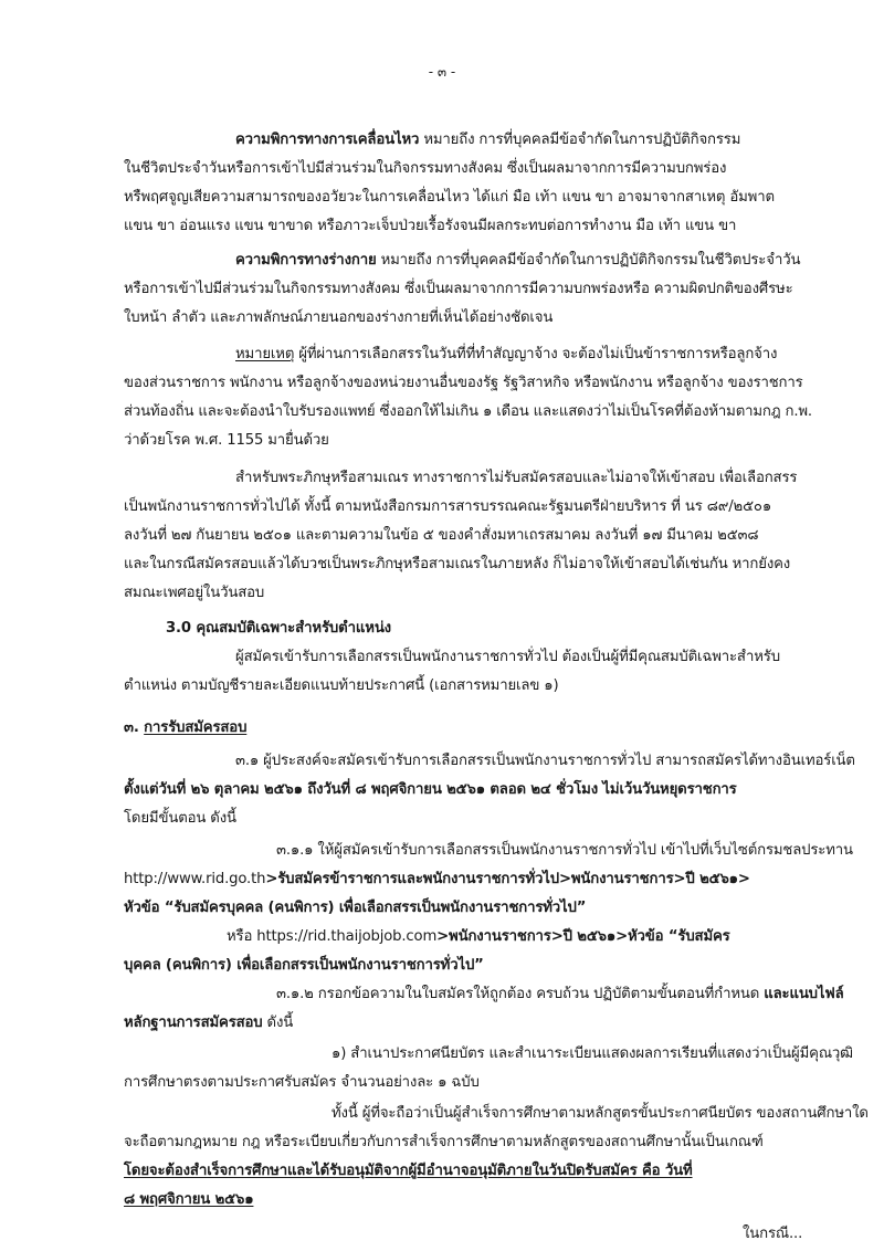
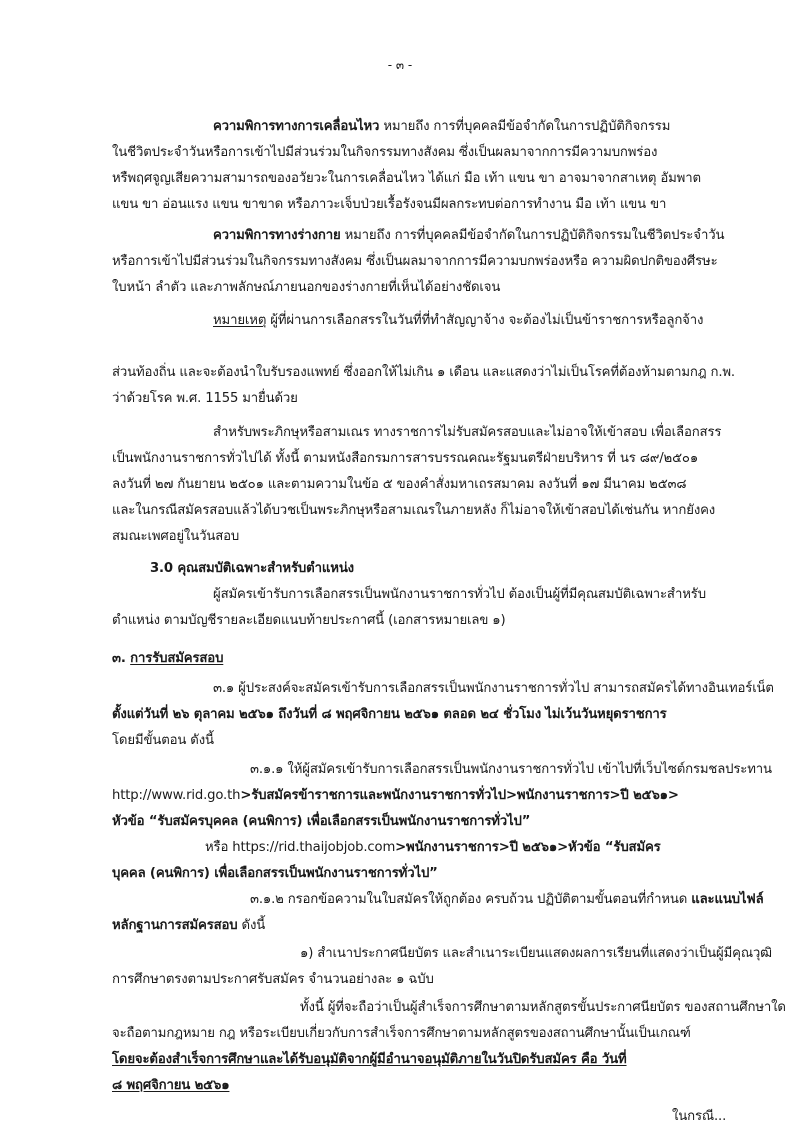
  - ๓ -
  ความพิการทางการเคลื่อนไหว หมายถึง การที่บุคคลมีข้อจำกัดในการปฏิบัติกิจกรรม
  ในชีวิตประจำวันหรือการเข้าไปมีส่วนร่วมในกิจกรรมทางสังคม ซึ่งเป็นผลมาจากการมีความบกพร่อง
  หรืพฤศจูญเสียความสามารถของอวัยวะในการเคลื่อนไหว ได้แก่ มือ เท้า แขน ขา อาจมาจากสาเหตุ อัมพาต
  แขน ขา อ่อนแรง แขน ขาขาด หรือภาวะเจ็บป่วยเรื้อรังจนมีผลกระทบต่อการทำงาน มือ เท้า แขน ขา
  ความพิการทางร่างกาย หมายถึง การที่บุคคลมีข้อจำกัดในการปฏิบัติกิจกรรมในชีวิตประจำวัน
  หรือการเข้าไปมีส่วนร่วมในกิจกรรมทางสังคม ซึ่งเป็นผลมาจากการมีความบกพร่องหรือ ความผิดปกติของศีรษะ
  ใบหน้า ลำตัว และภาพลักษณ์ภายนอกของร่างกายที่เห็นได้อย่างชัดเจน
  หมายเหตุ ผู้ที่ผ่านการเลือกสรรในวันที่ที่ทำสัญญาจ้าง จะต้องไม่เป็นข้าราชการหรือลูกจ้าง
- ของส่วนราชการ พนักงาน หรือลูกจ้างของหน่วยงานอื่นของรัฐ รัฐวิสาหกิจ หรือพนักงาน หรือลูกจ้าง ของราชการ
  ส่วนท้องถิ่น และจะต้องนำใบรับรองแพทย์ ซึ่งออกให้ไม่เกิน ๑ เดือน และแสดงว่าไม่เป็นโรคที่ต้องห้ามตามกฎ ก.พ.
  ว่าด้วยโรค พ.ศ. 1155 มายื่นด้วย
  สำหรับพระภิกษุหรือสามเณร ทางราชการไม่รับสมัครสอบและไม่อาจให้เข้าสอบ เพื่อเลือกสรร
  เป็นพนักงานราชการทั่วไปได้ ทั้งนี้ ตามหนังสือกรมการสารบรรณคณะรัฐมนตรีฝ่ายบริหาร ที่ นร ๘๙/๒๕๐๑
  ลงวันที่ ๒๗ กันยายน ๒๕๐๑ และตามความในข้อ ๕ ของคำสั่งมหาเถรสมาคม ลงวันที่ ๑๗ มีนาคม ๒๕๓๘
  และในกรณีสมัครสอบแล้วได้บวชเป็นพระภิกษุหรือสามเณรในภายหลัง ก็ไม่อาจให้เข้าสอบได้เช่นกัน หากยังคง
  สมณะเพศอยู่ในวันสอบ
  3.0 คุณสมบัติเฉพาะสำหรับตำแหน่ง
  ผู้สมัครเข้ารับการเลือกสรรเป็นพนักงานราชการทั่วไป ต้องเป็นผู้ที่มีคุณสมบัติเฉพาะสำหรับ
  ตำแหน่ง ตามบัญชีรายละเอียดแนบท้ายประกาศนี้ (เอกสารหมายเลข ๑)
  ๓. การรับสมัครสอบ
  ๓.๑ ผู้ประสงค์จะสมัครเข้ารับการเลือกสรรเป็นพนักงานราชการทั่วไป สามารถสมัครได้ทางอินเทอร์เน็ต
  ตั้งแต่วันที่ ๒๖ ตุลาคม ๒๕๖๑ ถึงวันที่ ๘ พฤศจิกายน ๒๕๖๑ ตลอด ๒๔ ชั่วโมง ไม่เว้นวันหยุดราชการ
  โดยมีขั้นตอน ดังนี้
  ๓.๑.๑ ให้ผู้สมัครเข้ารับการเลือกสรรเป็นพนักงานราชการทั่วไป เข้าไปที่เว็บไซต์กรมชลประทาน
  http://www.rid.go.th>รับสมัครข้าราชการและพนักงานราชการทั่วไป>พนักงานราชการ>ปี ๒๕๖๑>
  หัวข้อ “รับสมัครบุคคล (คนพิการ) เพื่อเลือกสรรเป็นพนักงานราชการทั่วไป”
  หรือ https://rid.thaijobjob.com>พนักงานราชการ>ปี ๒๕๖๑>หัวข้อ “รับสมัคร
  บุคคล (คนพิการ) เพื่อเลือกสรรเป็นพนักงานราชการทั่วไป”
  ๓.๑.๒ กรอกข้อความในใบสมัครให้ถูกต้อง ครบถ้วน ปฏิบัติตามขั้นตอนที่กำหนด และแนบไฟล์
  หลักฐานการสมัครสอบ ดังนี้
  ๑) สำเนาประกาศนียบัตร และสำเนาระเบียนแสดงผลการเรียนที่แสดงว่าเป็นผู้มีคุณวุฒิ
  การศึกษาตรงตามประกาศรับสมัคร จำนวนอย่างละ ๑ ฉบับ
  ทั้งนี้ ผู้ที่จะถือว่าเป็นผู้สำเร็จการศึกษาตามหลักสูตรขั้นประกาศนียบัตร ของสถานศึกษาใด
  จะถือตามกฎหมาย กฎ หรือระเบียบเกี่ยวกับการสำเร็จการศึกษาตามหลักสูตรของสถานศึกษานั้นเป็นเกณฑ์
  โดยจะต้องสำเร็จการศึกษาและได้รับอนุมัติจากผู้มีอำนาจอนุมัติภายในวันปิดรับสมัคร คือ วันที่
  ๘ พฤศจิกายน ๒๕๖๑
  ในกรณี...
